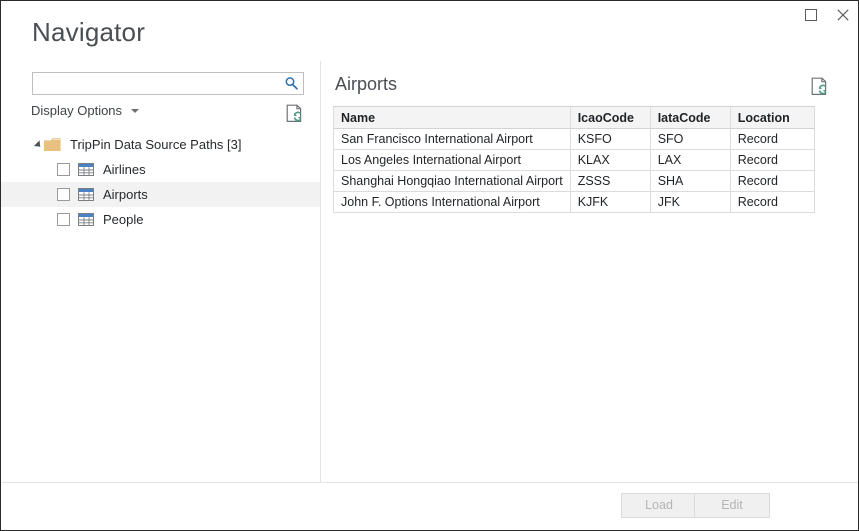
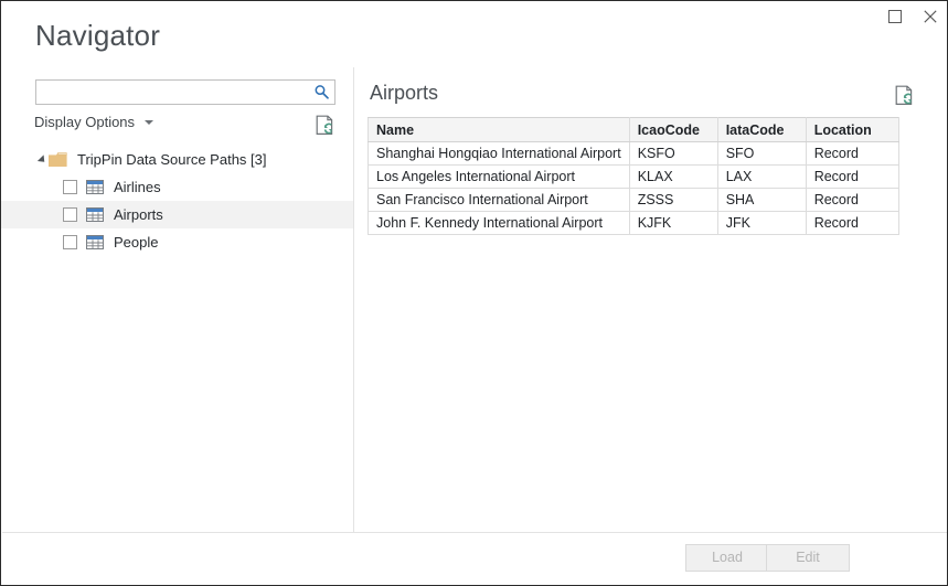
  Navigator
  Display Options
  TripPin Data Source Paths [3]
  Airlines
  Airports
  People
  Airports
  Name	IcaoCode	IataCode	Location
- San Francisco International Airport	KSFO	SFO	Record
+ Shanghai Hongqiao International Airport	KSFO	SFO	Record
  Los Angeles International Airport	KLAX	LAX	Record
- Shanghai Hongqiao International Airport	ZSSS	SHA	Record
+ San Francisco International Airport	ZSSS	SHA	Record
- John F. Options International Airport	KJFK	JFK	Record
+ John F. Kennedy International Airport	KJFK	JFK	Record
  Load
  Edit
